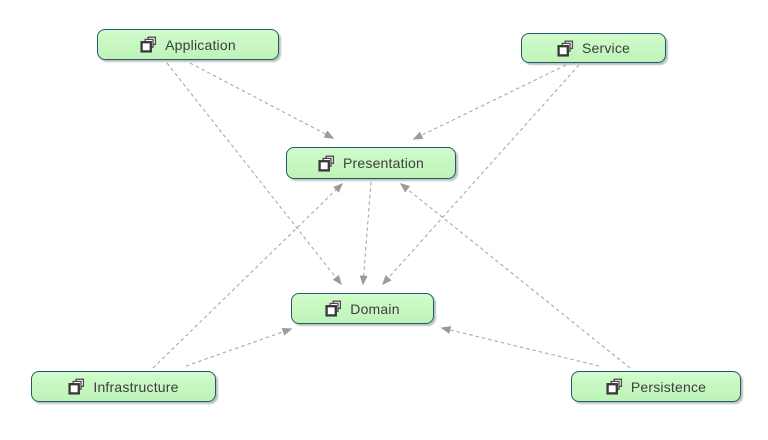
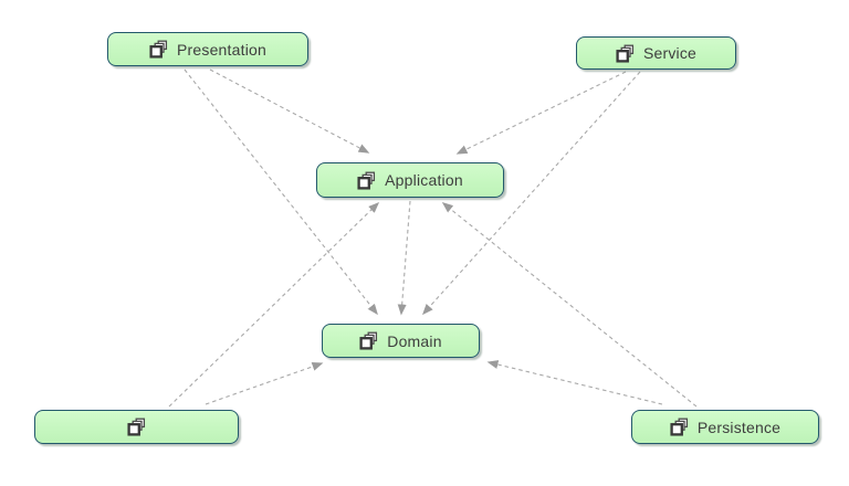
- Application
+ Presentation
  Service
- Presentation
+ Application
  Domain
- Infrastructure
  Persistence
